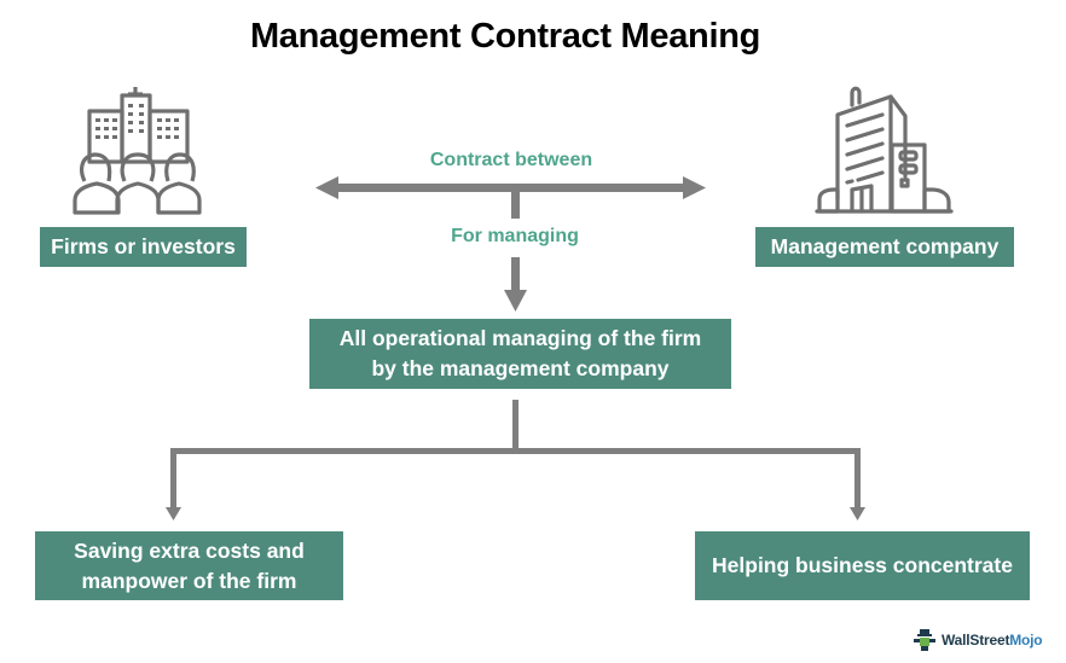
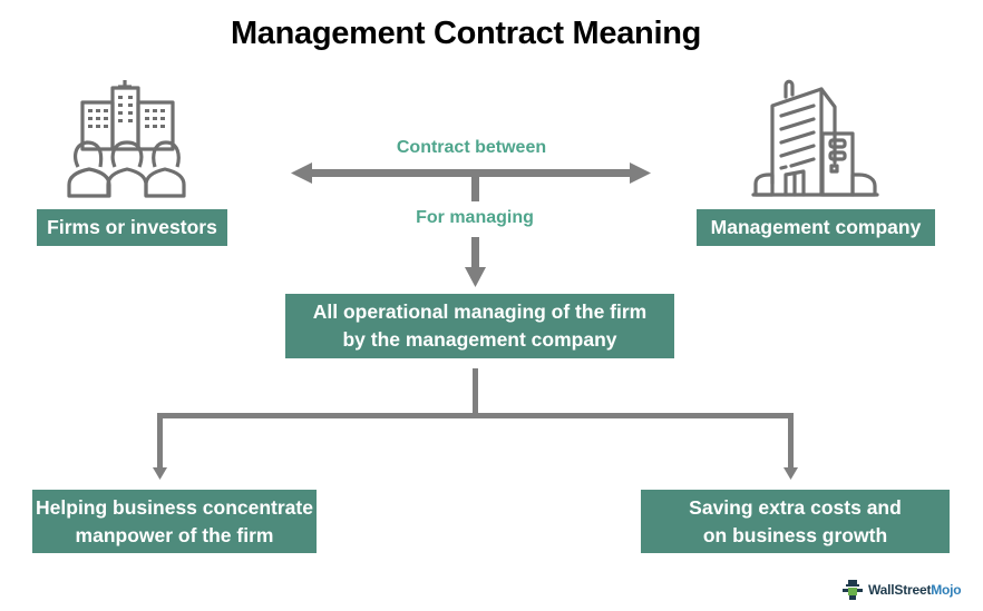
  Management Contract Meaning
  Contract between
  For managing
  Firms or investors
  Management company
  All operational managing of the firm
  by the management company
- Saving extra costs and
+ Helping business concentrate
  manpower of the firm
- Helping business concentrate
+ Saving extra costs and
+ on business growth
  WallStreetMojo
